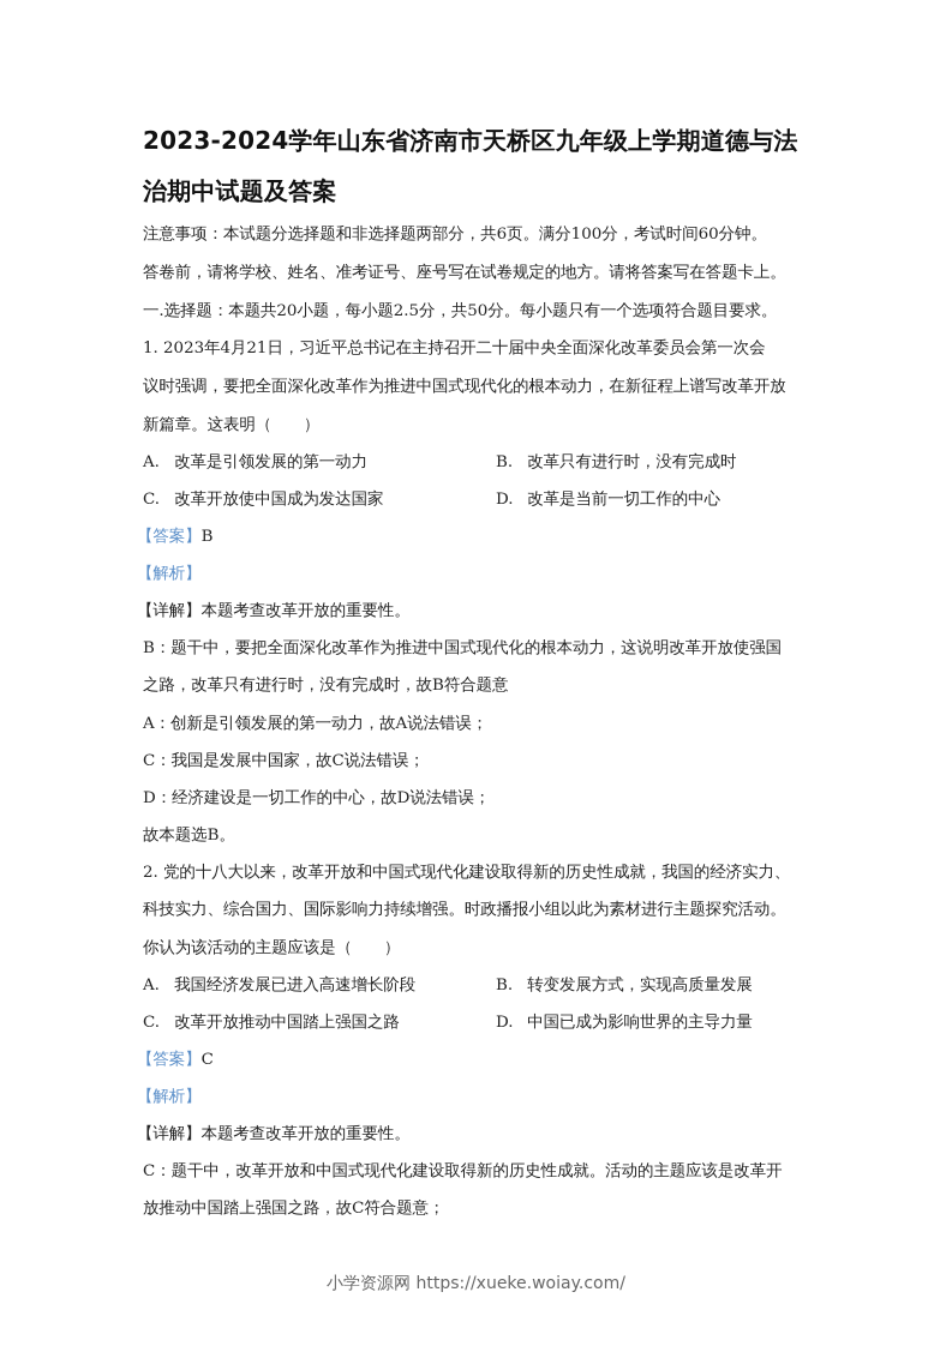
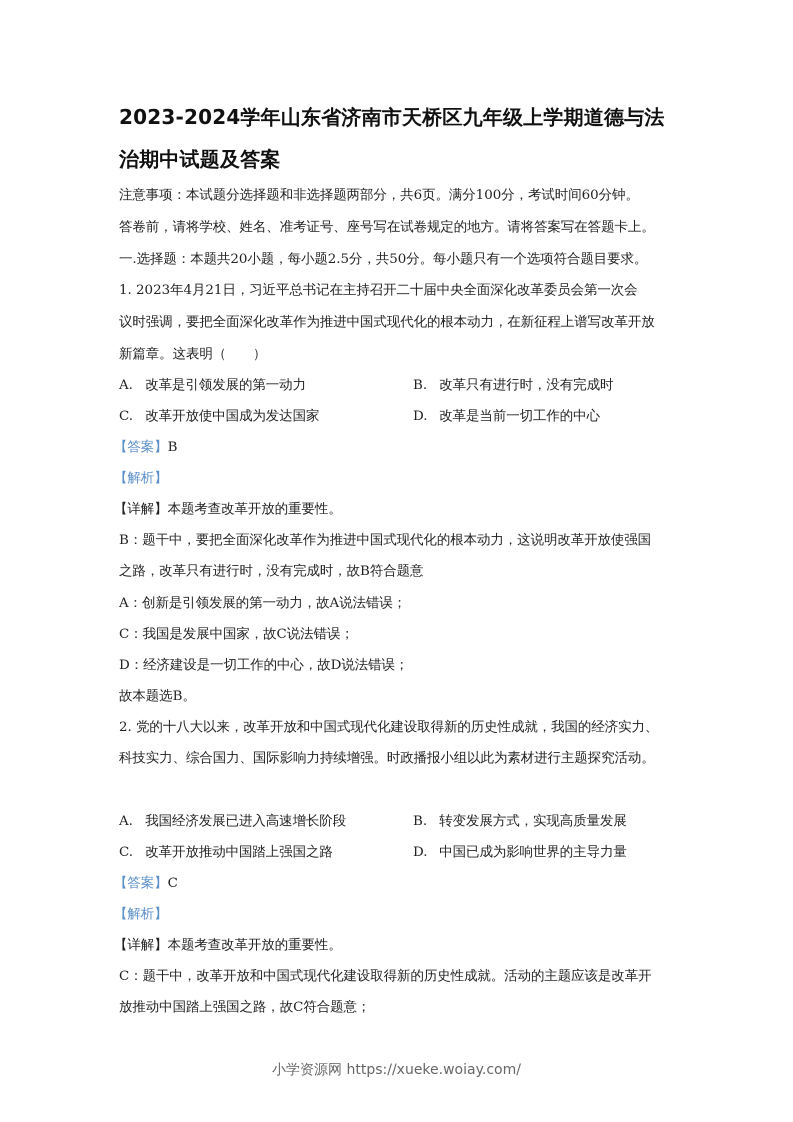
  2023-2024学年山东省济南市天桥区九年级上学期道德与法
  治期中试题及答案
  注意事项：本试题分选择题和非选择题两部分，共6页。满分100分，考试时间60分钟。
  答卷前，请将学校、姓名、准考证号、座号写在试卷规定的地方。请将答案写在答题卡上。
  一.选择题：本题共20小题，每小题2.5分，共50分。每小题只有一个选项符合题目要求。
  1. 2023年4月21日，习近平总书记在主持召开二十届中央全面深化改革委员会第一次会
  议时强调，要把全面深化改革作为推进中国式现代化的根本动力，在新征程上谱写改革开放
  新篇章。这表明（ ）
  A. 改革是引领发展的第一动力
  B. 改革只有进行时，没有完成时
  C. 改革开放使中国成为发达国家
  D. 改革是当前一切工作的中心
  【答案】B
  【解析】
  【详解】本题考查改革开放的重要性。
  B：题干中，要把全面深化改革作为推进中国式现代化的根本动力，这说明改革开放使强国
  之路，改革只有进行时，没有完成时，故B符合题意
  A：创新是引领发展的第一动力，故A说法错误；
  C：我国是发展中国家，故C说法错误；
  D：经济建设是一切工作的中心，故D说法错误；
  故本题选B。
  2. 党的十八大以来，改革开放和中国式现代化建设取得新的历史性成就，我国的经济实力、
  科技实力、综合国力、国际影响力持续增强。时政播报小组以此为素材进行主题探究活动。
- 你认为该活动的主题应该是（ ）
  A. 我国经济发展已进入高速增长阶段
  B. 转变发展方式，实现高质量发展
  C. 改革开放推动中国踏上强国之路
  D. 中国已成为影响世界的主导力量
  【答案】C
  【解析】
  【详解】本题考查改革开放的重要性。
  C：题干中，改革开放和中国式现代化建设取得新的历史性成就。活动的主题应该是改革开
  放推动中国踏上强国之路，故C符合题意；
  小学资源网 https://xueke.woiay.com/
